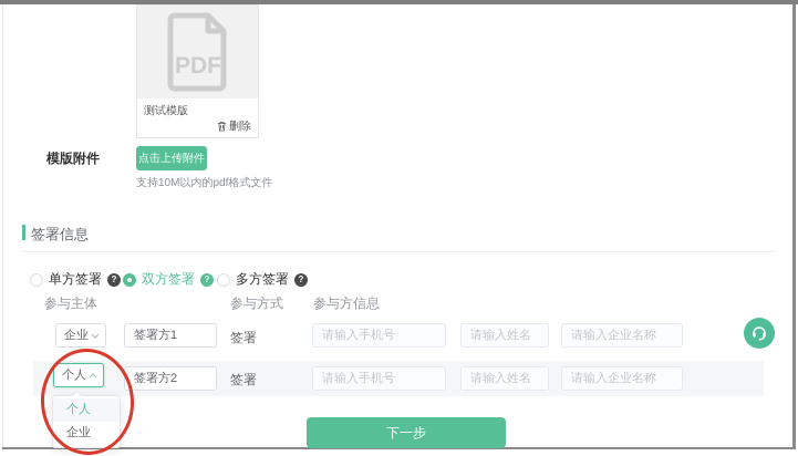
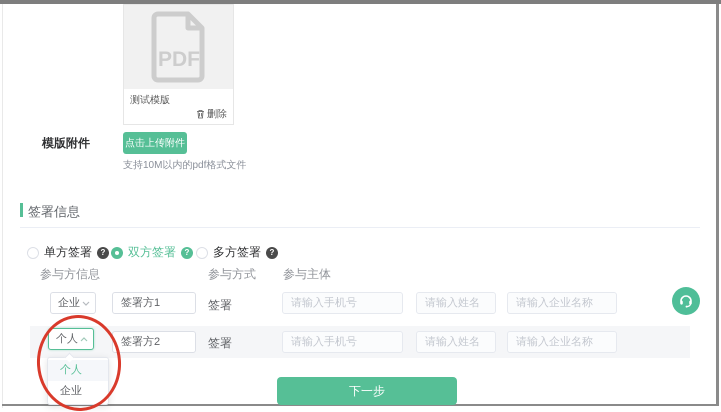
  PDF
  测试模版
  删除
  模版附件
  点击上传附件
  支持10M以内的pdf格式文件
  签署信息
  单方签署
  ?
  双方签署
  ?
  多方签署
  ?
- 参与主体
+ 参与方信息
  参与方式
- 参与方信息
+ 参与主体
  企业
  签署方1
  签署
  请输入手机号
  请输入姓名
  请输入企业名称
  个人
  签署方2
  签署
  请输入手机号
  请输入姓名
  请输入企业名称
  个人
  企业
  下一步
